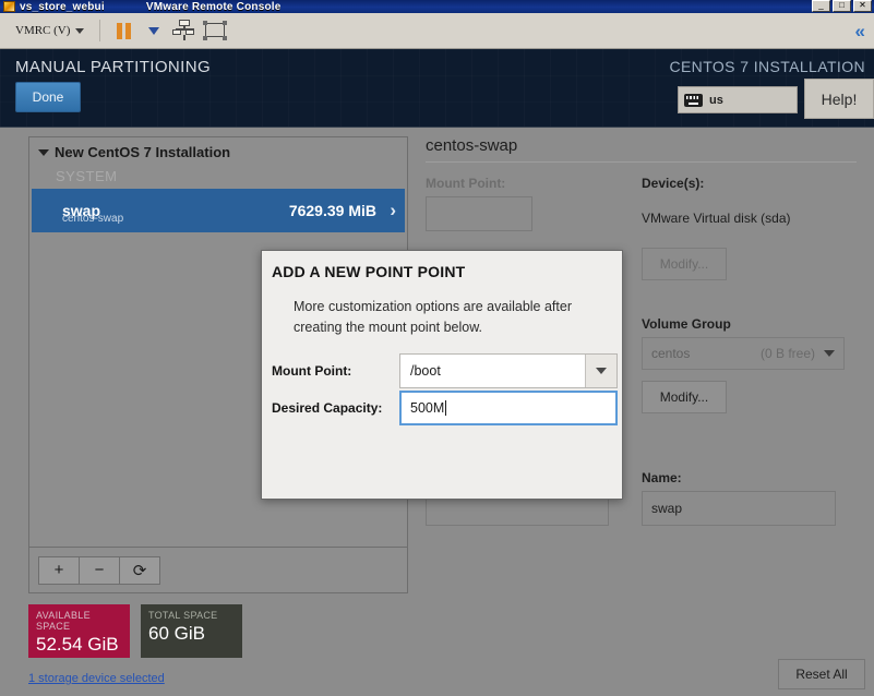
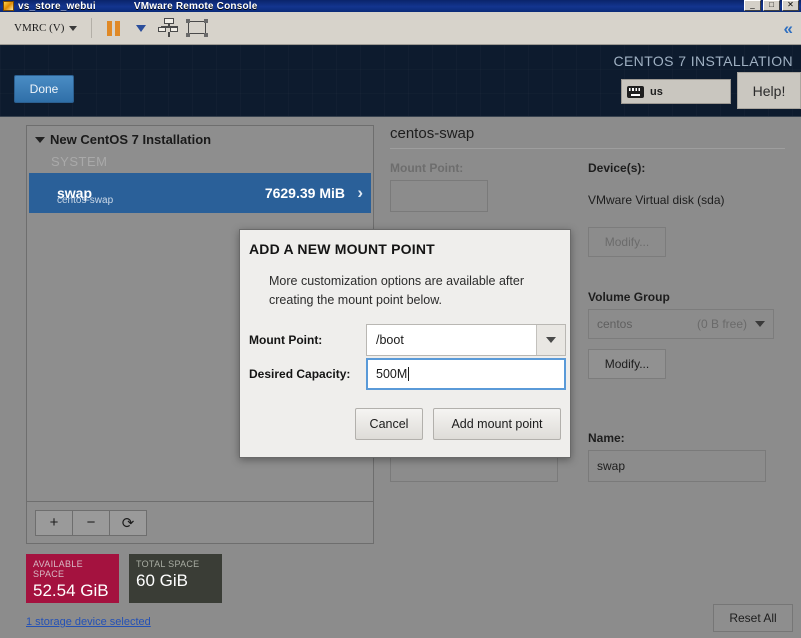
  vs_store_webui
  VMware Remote Console
  _
  □
  ✕
  VMRC (V)
  «
- MANUAL PARTITIONING
  CENTOS 7 INSTALLATION
  Done
  us
  Help!
  New CentOS 7 Installation
  SYSTEM
  swap
  centos-swap
  7629.39 MiB
  ›
  +
  −
  ⟳
  AVAILABLE SPACE
  52.54 GiB
  TOTAL SPACE
  60 GiB
  1 storage device selected
  centos-swap
  Mount Point:
  Device(s):
  VMware Virtual disk (sda)
  Modify...
  Volume Group
  centos
  (0 B free)
  Modify...
  Name:
  swap
  Reset All
- ADD A NEW POINT POINT
+ ADD A NEW MOUNT POINT
  More customization options are available after creating the mount point below.
  Mount Point:
  /boot
  Desired Capacity:
  500M
+ Cancel
+ Add mount point
